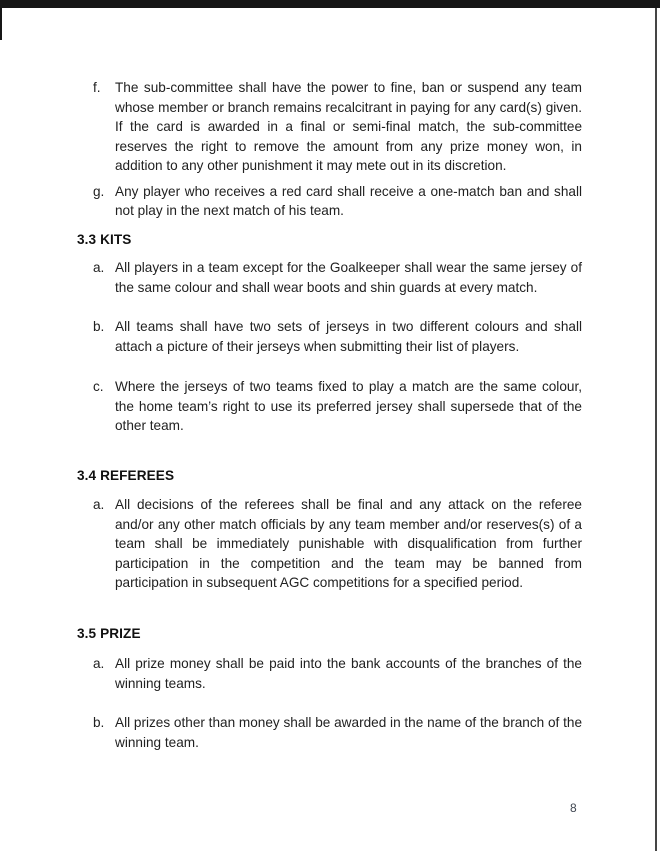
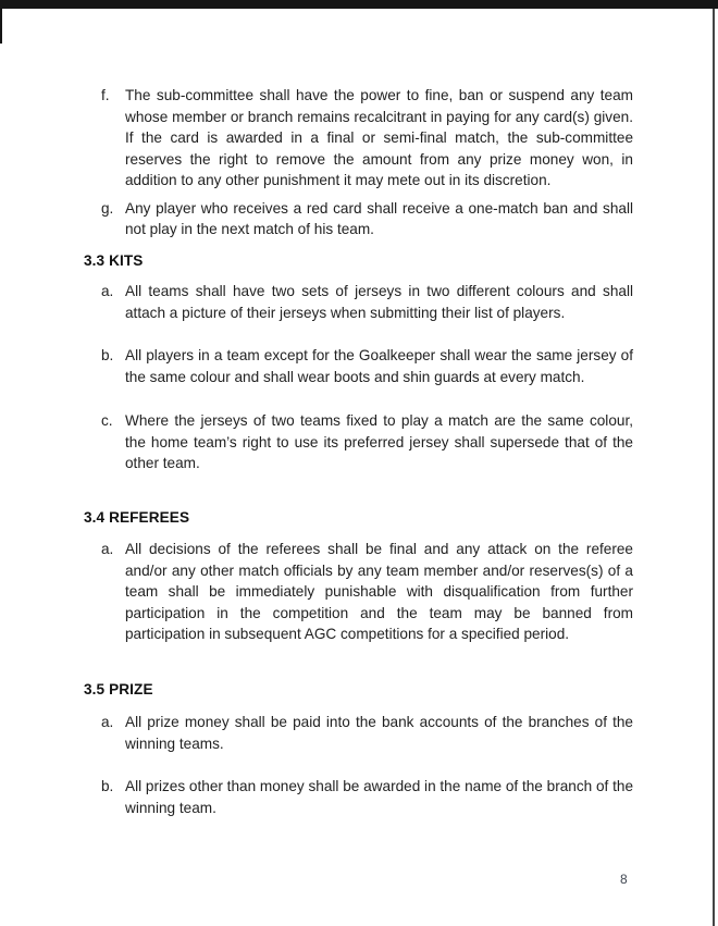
  f.
  The sub-committee shall have the power to fine, ban or suspend any team whose member or branch remains recalcitrant in paying for any card(s) given. If the card is awarded in a final or semi-final match, the sub-committee reserves the right to remove the amount from any prize money won, in addition to any other punishment it may mete out in its discretion.
  g.
  Any player who receives a red card shall receive a one-match ban and shall not play in the next match of his team.
  3.3 KITS
  a.
- All players in a team except for the Goalkeeper shall wear the same jersey of the same colour and shall wear boots and shin guards at every match.
+ All teams shall have two sets of jerseys in two different colours and shall attach a picture of their jerseys when submitting their list of players.
  b.
- All teams shall have two sets of jerseys in two different colours and shall attach a picture of their jerseys when submitting their list of players.
+ All players in a team except for the Goalkeeper shall wear the same jersey of the same colour and shall wear boots and shin guards at every match.
  c.
  Where the jerseys of two teams fixed to play a match are the same colour, the home team’s right to use its preferred jersey shall supersede that of the other team.
  3.4 REFEREES
  a.
  All decisions of the referees shall be final and any attack on the referee and/or any other match officials by any team member and/or reserves(s) of a team shall be immediately punishable with disqualification from further participation in the competition and the team may be banned from participation in subsequent AGC competitions for a specified period.
  3.5 PRIZE
  a.
  All prize money shall be paid into the bank accounts of the branches of the winning teams.
  b.
  All prizes other than money shall be awarded in the name of the branch of the winning team.
  8
